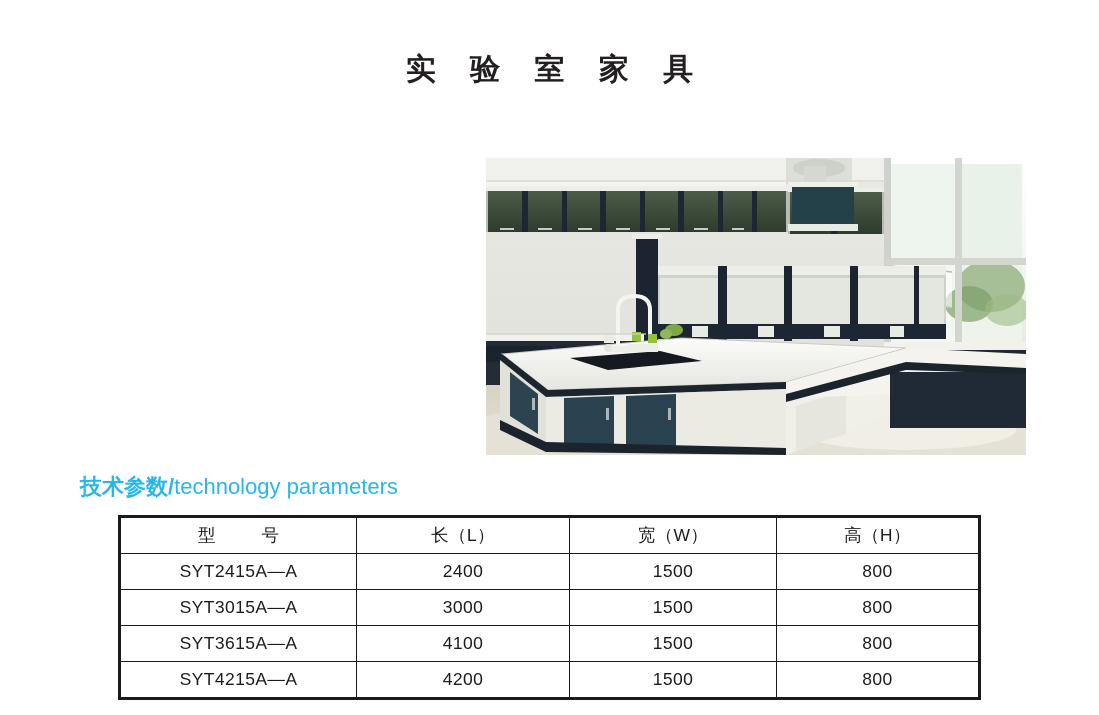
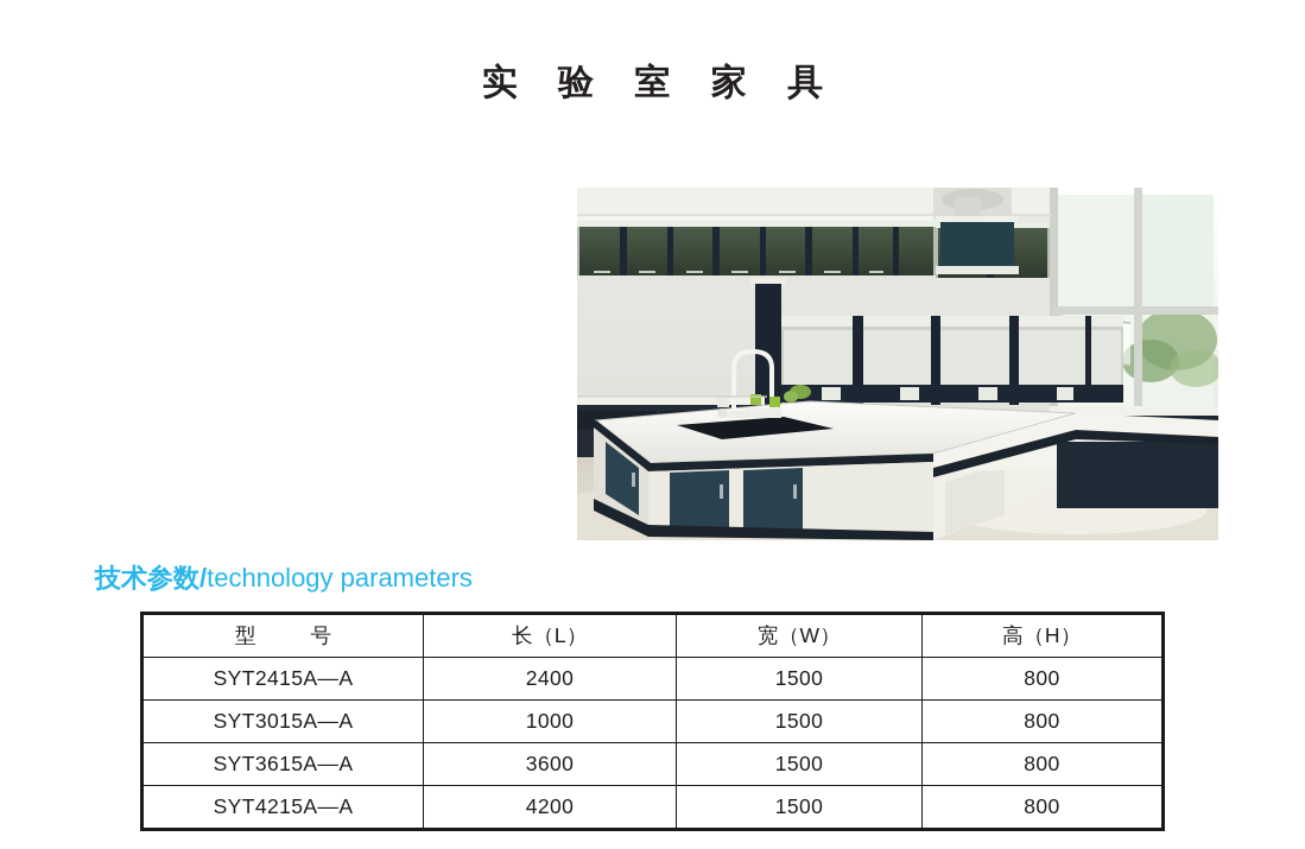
  实 验 室 家 具
  技术参数/technology parameters
  型 号	长（L）	宽（W）	高（H）
  SYT2415A—A	2400	1500	800
- SYT3015A—A	3000	1500	800
+ SYT3015A—A	1000	1500	800
- SYT3615A—A	4100	1500	800
+ SYT3615A—A	3600	1500	800
  SYT4215A—A	4200	1500	800
